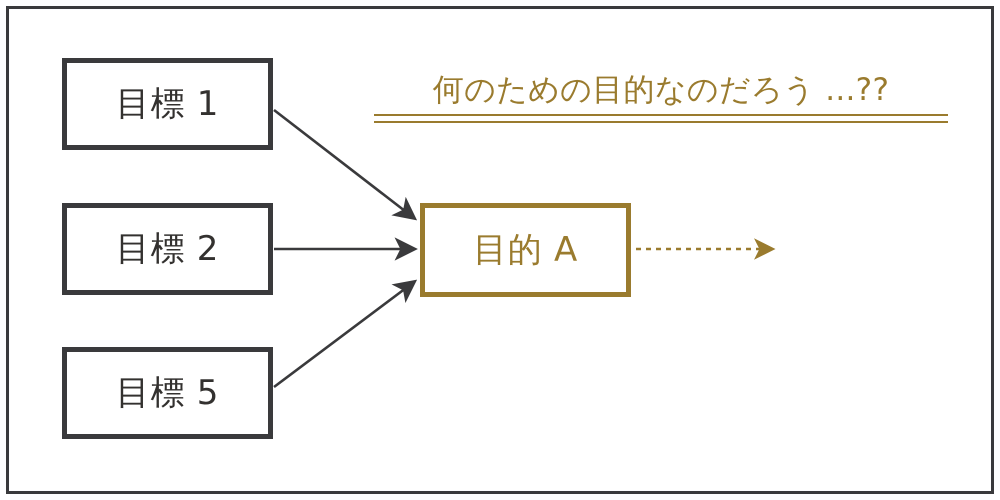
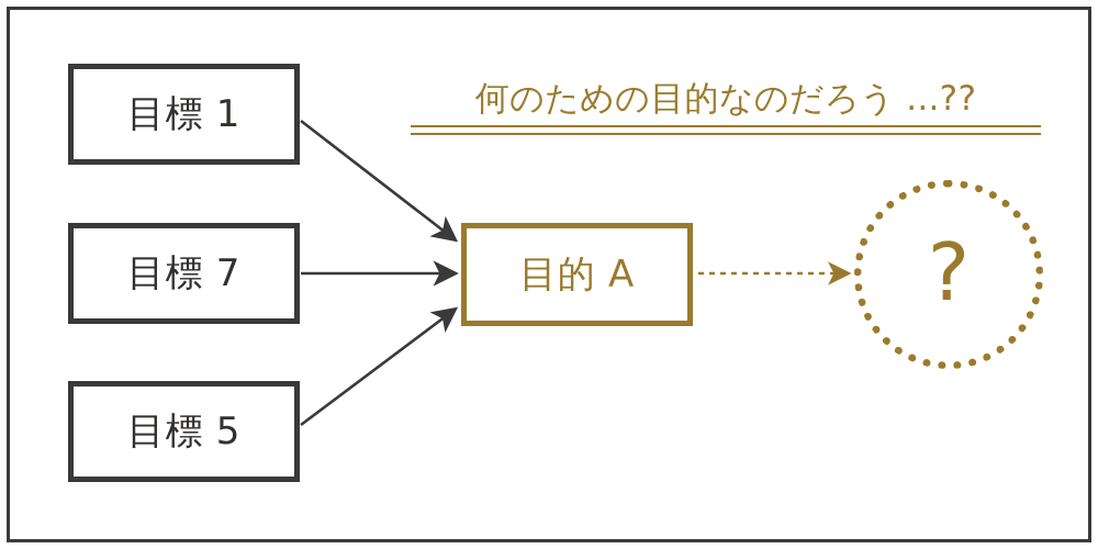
  何のための目的なのだろう ...??
  目標 1
- 目標 2
+ 目標 7
  目標 5
  目的 A
+ ?
